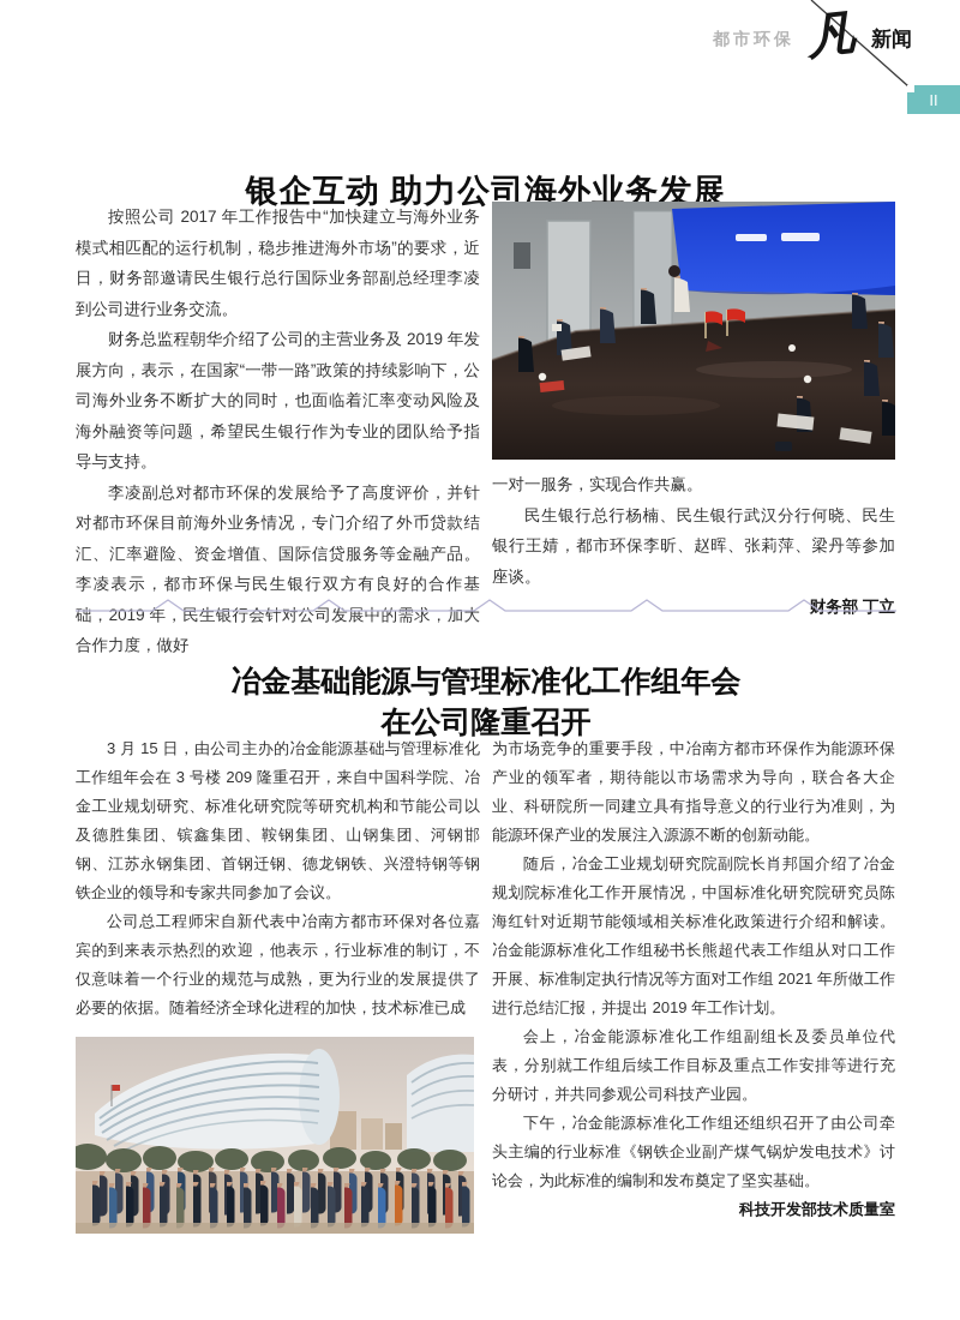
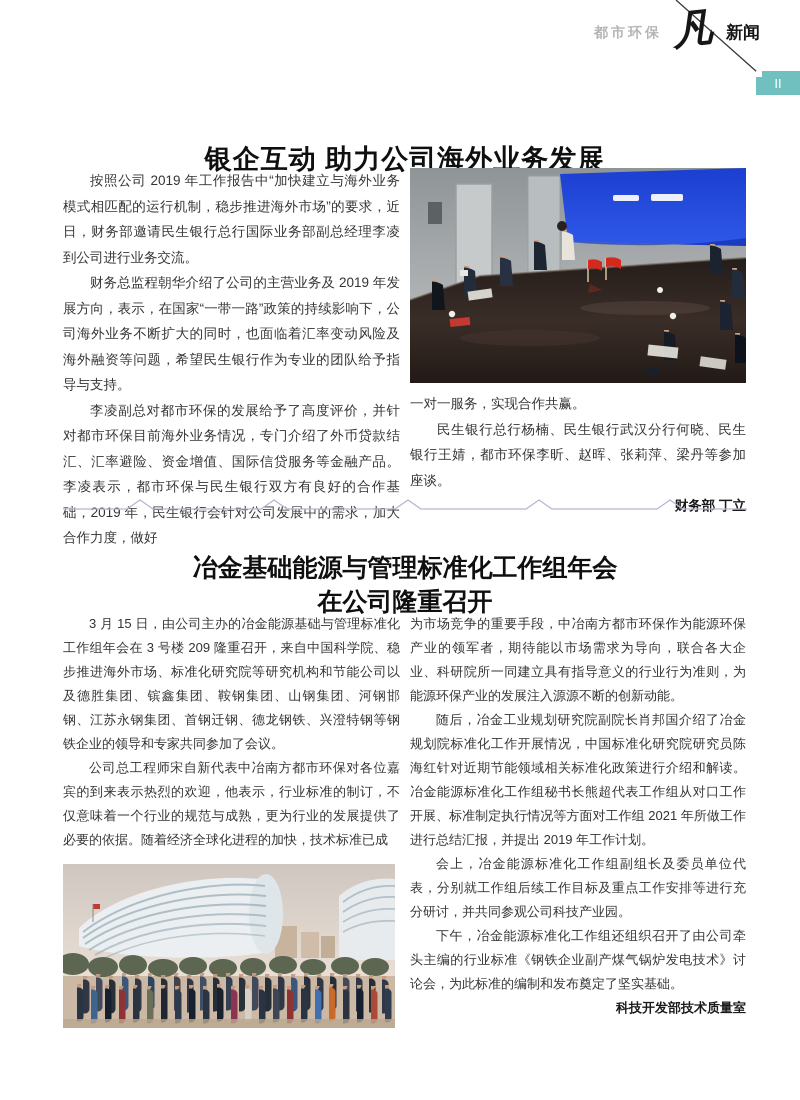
  都市环保
  新闻
  II
  银企互动 助力公司海外业务发展
- 按照公司 2017 年工作报告中“加快建立与海外业务模式相匹配的运行机制，稳步推进海外市场”的要求，近日，财务部邀请民生银行总行国际业务部副总经理李凌到公司进行业务交流。
+ 按照公司 2019 年工作报告中“加快建立与海外业务模式相匹配的运行机制，稳步推进海外市场”的要求，近日，财务部邀请民生银行总行国际业务部副总经理李凌到公司进行业务交流。
  财务总监程朝华介绍了公司的主营业务及 2019 年发展方向，表示，在国家“一带一路”政策的持续影响下，公司海外业务不断扩大的同时，也面临着汇率变动风险及海外融资等问题，希望民生银行作为专业的团队给予指导与支持。
  李凌副总对都市环保的发展给予了高度评价，并针对都市环保目前海外业务情况，专门介绍了外币贷款结汇、汇率避险、资金增值、国际信贷服务等金融产品。李凌表示，都市环保与民生银行双方有良好的合作基础，2019 年，民生银行会针对公司发展中的需求，加大合作力度，做好
  一对一服务，实现合作共赢。
  民生银行总行杨楠、民生银行武汉分行何晓、民生银行王婧，都市环保李昕、赵晖、张莉萍、梁丹等参加座谈。
  财务部 丁立
  冶金基础能源与管理标准化工作组年会
  在公司隆重召开
- 3 月 15 日，由公司主办的冶金能源基础与管理标准化工作组年会在 3 号楼 209 隆重召开，来自中国科学院、冶金工业规划研究、标准化研究院等研究机构和节能公司以及德胜集团、镔鑫集团、鞍钢集团、山钢集团、河钢邯钢、江苏永钢集团、首钢迁钢、德龙钢铁、兴澄特钢等钢铁企业的领导和专家共同参加了会议。
+ 3 月 15 日，由公司主办的冶金能源基础与管理标准化工作组年会在 3 号楼 209 隆重召开，来自中国科学院、稳步推进海外市场、标准化研究院等研究机构和节能公司以及德胜集团、镔鑫集团、鞍钢集团、山钢集团、河钢邯钢、江苏永钢集团、首钢迁钢、德龙钢铁、兴澄特钢等钢铁企业的领导和专家共同参加了会议。
  公司总工程师宋自新代表中冶南方都市环保对各位嘉宾的到来表示热烈的欢迎，他表示，行业标准的制订，不仅意味着一个行业的规范与成熟，更为行业的发展提供了必要的依据。随着经济全球化进程的加快，技术标准已成
  为市场竞争的重要手段，中冶南方都市环保作为能源环保产业的领军者，期待能以市场需求为导向，联合各大企业、科研院所一同建立具有指导意义的行业行为准则，为能源环保产业的发展注入源源不断的创新动能。
  随后，冶金工业规划研究院副院长肖邦国介绍了冶金规划院标准化工作开展情况，中国标准化研究院研究员陈海红针对近期节能领域相关标准化政策进行介绍和解读。冶金能源标准化工作组秘书长熊超代表工作组从对口工作开展、标准制定执行情况等方面对工作组 2021 年所做工作进行总结汇报，并提出 2019 年工作计划。
  会上，冶金能源标准化工作组副组长及委员单位代表，分别就工作组后续工作目标及重点工作安排等进行充分研讨，并共同参观公司科技产业园。
  下午，冶金能源标准化工作组还组织召开了由公司牵头主编的行业标准《钢铁企业副产煤气锅炉发电技术》讨论会，为此标准的编制和发布奠定了坚实基础。
  科技开发部技术质量室
